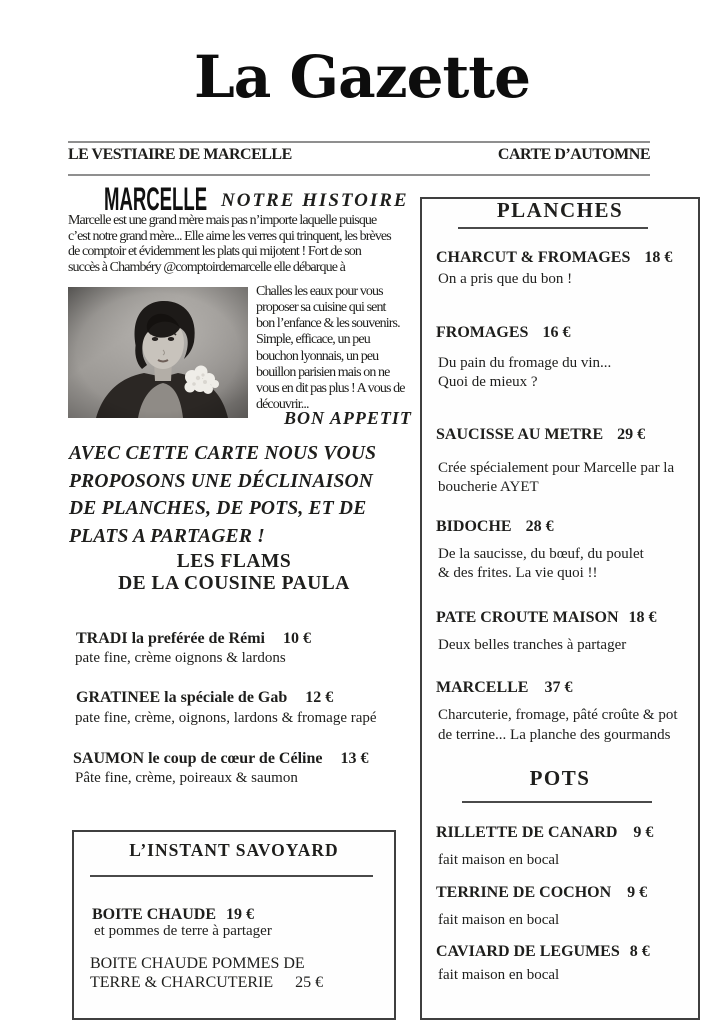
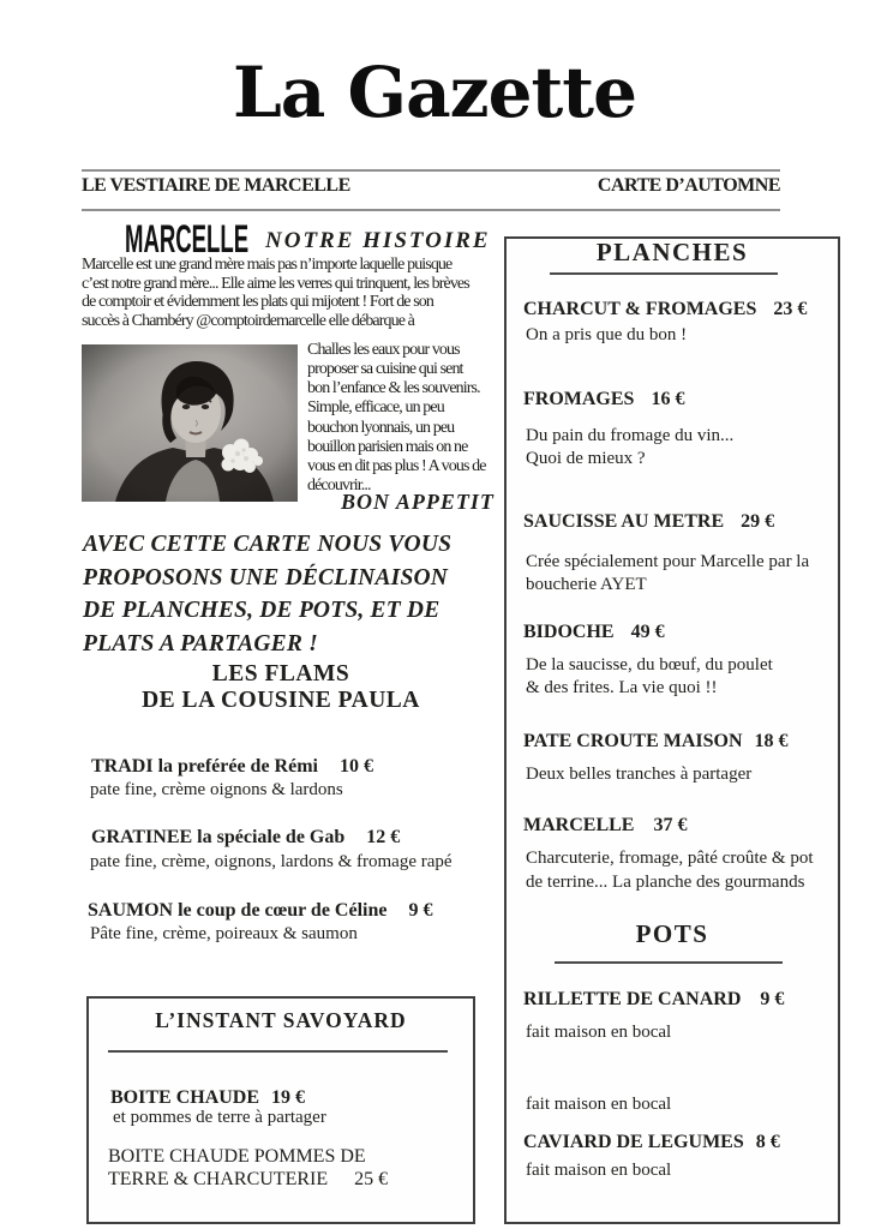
  La Gazette
  LE VESTIAIRE DE MARCELLE
  CARTE D’AUTOMNE
  MARCELLE
  NOTRE HISTOIRE
  Marcelle est une grand mère mais pas n’importe laquelle puisque
  c’est notre grand mère... Elle aime les verres qui trinquent, les brèves
  de comptoir et évidemment les plats qui mijotent ! Fort de son
  succès à Chambéry @comptoirdemarcelle elle débarque à
  Challes les eaux pour vous
  proposer sa cuisine qui sent
  bon l’enfance & les souvenirs.
  Simple, efficace, un peu
  bouchon lyonnais, un peu
  bouillon parisien mais on ne
  vous en dit pas plus ! A vous de
  découvrir...
  BON APPETIT
  AVEC CETTE CARTE NOUS VOUS
  PROPOSONS UNE DÉCLINAISON
  DE PLANCHES, DE POTS, ET DE
  PLATS A PARTAGER !
  LES FLAMS
  DE LA COUSINE PAULA
  TRADI la preférée de Rémi 10 €
  pate fine, crème oignons & lardons
  GRATINEE la spéciale de Gab 12 €
  pate fine, crème, oignons, lardons & fromage rapé
- SAUMON le coup de cœur de Céline 13 €
+ SAUMON le coup de cœur de Céline 9 €
  Pâte fine, crème, poireaux & saumon
  L’INSTANT SAVOYARD
  BOITE CHAUDE 19 €
  et pommes de terre à partager
  BOITE CHAUDE POMMES DE
  TERRE & CHARCUTERIE 25 €
  PLANCHES
- CHARCUT & FROMAGES 18 €
+ CHARCUT & FROMAGES 23 €
  On a pris que du bon !
  FROMAGES 16 €
  Du pain du fromage du vin...
  Quoi de mieux ?
  SAUCISSE AU METRE 29 €
  Crée spécialement pour Marcelle par la
  boucherie AYET
- BIDOCHE 28 €
+ BIDOCHE 49 €
  De la saucisse, du bœuf, du poulet
  & des frites. La vie quoi !!
  PATE CROUTE MAISON 18 €
  Deux belles tranches à partager
  MARCELLE 37 €
  Charcuterie, fromage, pâté croûte & pot
  de terrine... La planche des gourmands
  POTS
  RILLETTE DE CANARD 9 €
  fait maison en bocal
- TERRINE DE COCHON 9 €
  fait maison en bocal
  CAVIARD DE LEGUMES 8 €
  fait maison en bocal
